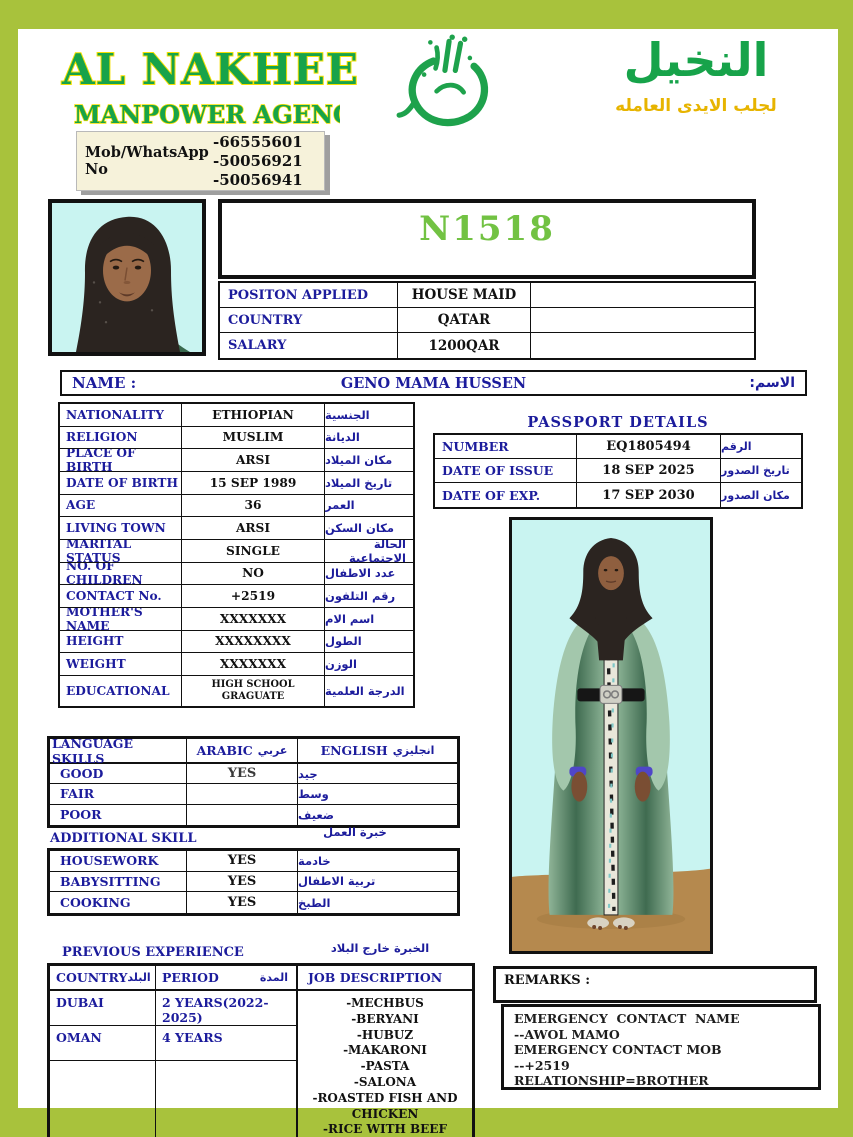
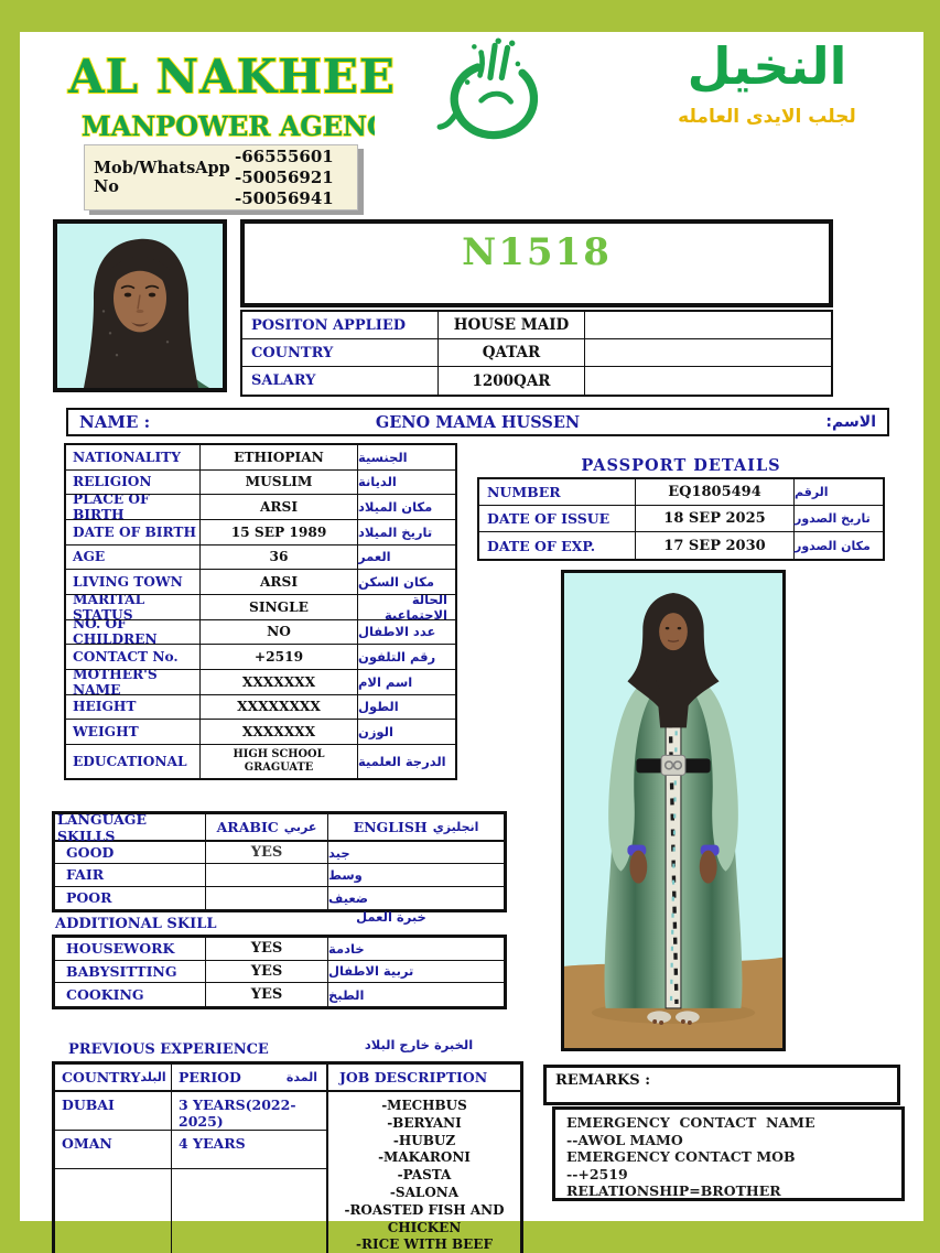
  AL NAKHEE
  MANPOWER AGEN
  Mob/WhatsApp No
  -66555601
  -50056921
  -50056941
  النخيل
  لجلب الايدى العامله
  N1518
  POSITON APPLIED
  HOUSE MAID
  COUNTRY
  QATAR
  SALARY
  1200QAR
  NAME :
  GENO MAMA HUSSEN
  الاسم:
  NATIONALITY
  ETHIOPIAN
  الجنسية
  RELIGION
  MUSLIM
  الديانة
  PLACE OF BIRTH
  ARSI
  مكان الميلاد
  DATE OF BIRTH
  15 SEP 1989
  تاريخ الميلاد
  AGE
  36
  العمر
  LIVING TOWN
  ARSI
  مكان السكن
  MARITAL STATUS
  SINGLE
  الحالة الاجتماعية
  NO. OF CHILDREN
  NO
  عدد الاطفال
  CONTACT No.
  +2519
  رقم التلفون
  MOTHER'S NAME
  XXXXXXX
  اسم الام
  HEIGHT
  XXXXXXXX
  الطول
  WEIGHT
  XXXXXXX
  الوزن
  EDUCATIONAL
  HIGH SCHOOL
  GRAGUATE
  الدرجة العلمية
  PASSPORT DETAILS
  NUMBER
  EQ1805494
  الرقم
  DATE OF ISSUE
  18 SEP 2025
  تاريخ الصدور
  DATE OF EXP.
  17 SEP 2030
  مكان الصدور
  LANGUAGE SKILLS
  ARABIC
  عربي
  ENGLISH
  انجليزي
  GOOD
  YES
  جيد
  FAIR
  وسط
  POOR
  ضعيف
  ADDITIONAL SKILL
  خبرة العمل
  HOUSEWORK
  YES
  خادمة
  BABYSITTING
  YES
  تربية الاطفال
  COOKING
  YES
  الطبخ
  PREVIOUS EXPERIENCE
  الخبرة خارج البلاد
  COUNTRY
  البلد
  PERIOD
  المدة
  JOB DESCRIPTION
  DUBAI
- 2 YEARS(2022-2025)
+ 3 YEARS(2022-2025)
  -MECHBUS
  -BERYANI
  -HUBUZ
  -MAKARONI
  -PASTA
  -SALONA
  -ROASTED FISH AND CHICKEN
  -RICE WITH BEEF
  OMAN
  4 YEARS
  REMARKS :
  EMERGENCY CONTACT NAME
  --AWOL MAMO
  EMERGENCY CONTACT MOB
  --+2519
  RELATIONSHIP=BROTHER
